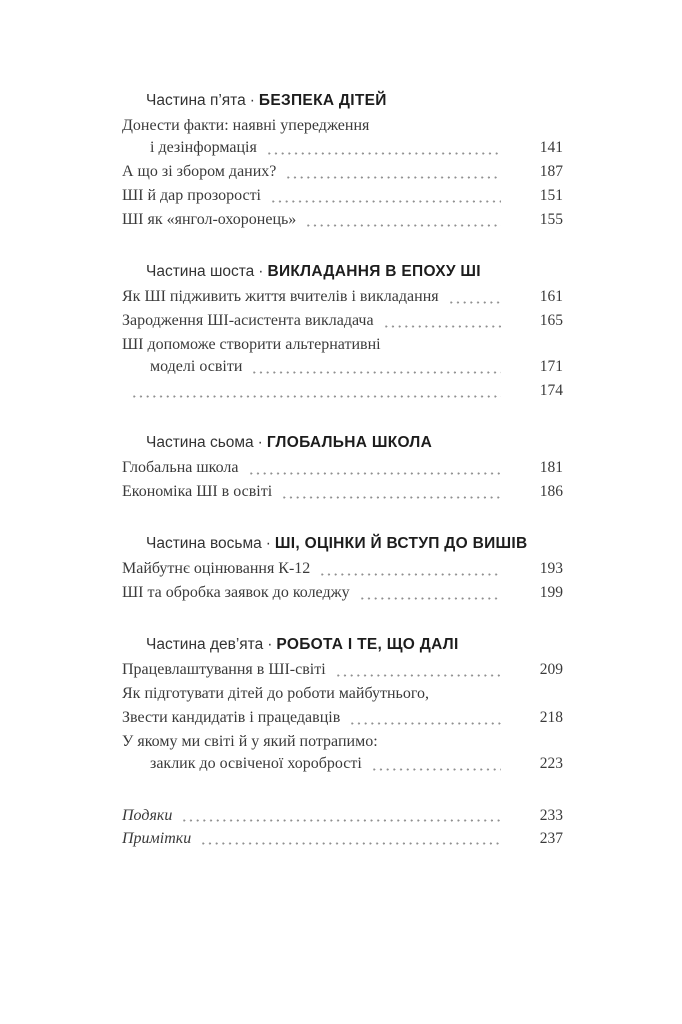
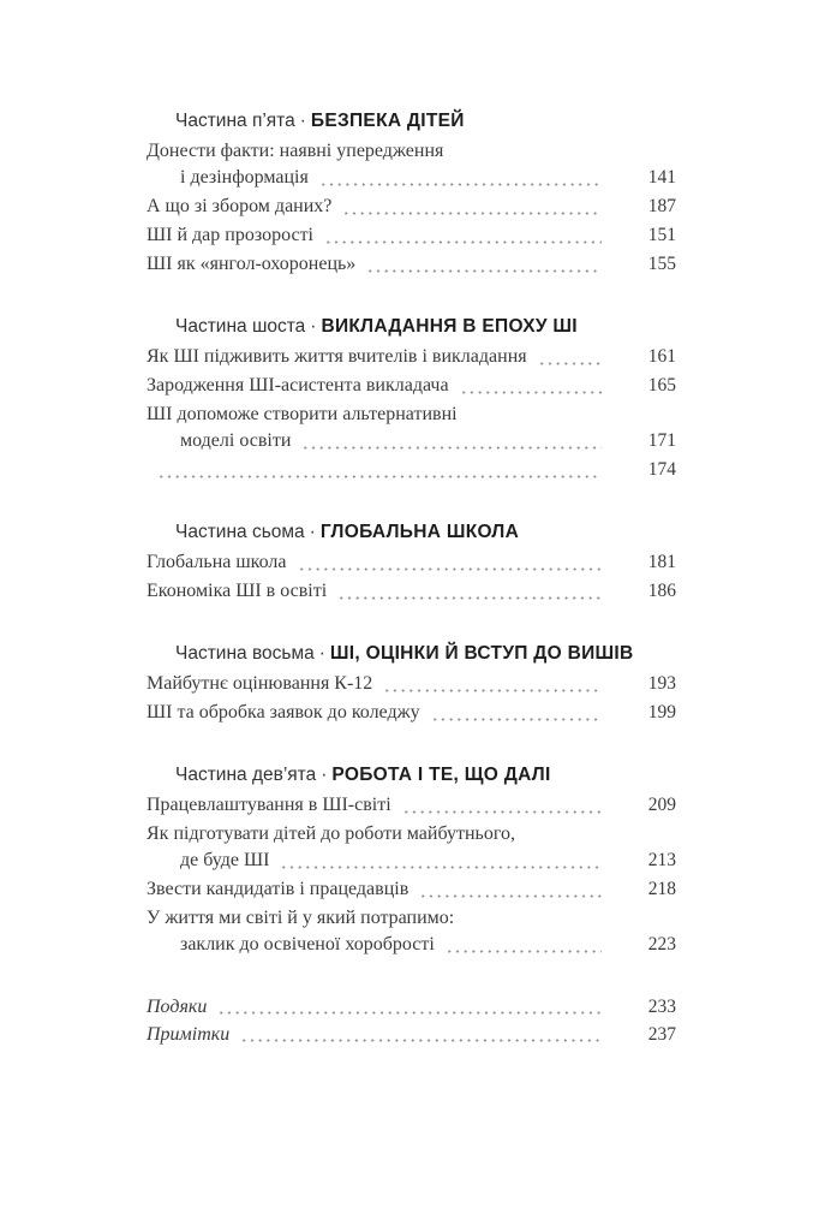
  Частина п’ята · БЕЗПЕКА ДІТЕЙ
  Донести факти: наявні упередження
  і дезінформація
  141
  А що зі збором даних?
  187
  ШІ й дар прозорості
  151
  ШІ як «янгол-охоронець»
  155
  Частина шоста · ВИКЛАДАННЯ В ЕПОХУ ШІ
  Як ШІ підживить життя вчителів і викладання
  161
  Зародження ШІ-асистента викладача
  165
  ШІ допоможе створити альтернативні
  моделі освіти
  171
  174
  Частина сьома · ГЛОБАЛЬНА ШКОЛА
  Глобальна школа
  181
  Економіка ШІ в освіті
  186
  Частина восьма · ШІ, ОЦІНКИ Й ВСТУП ДО ВИШІВ
  Майбутнє оцінювання К-12
  193
  ШІ та обробка заявок до коледжу
  199
  Частина дев’ята · РОБОТА І ТЕ, ЩО ДАЛІ
  Працевлаштування в ШІ-світі
  209
  Як підготувати дітей до роботи майбутнього,
+ де буде ШІ
+ 213
  Звести кандидатів і працедавців
  218
- У якому ми світі й у який потрапимо:
+ У життя ми світі й у який потрапимо:
  заклик до освіченої хоробрості
  223
  Подяки
  233
  Примітки
  237
